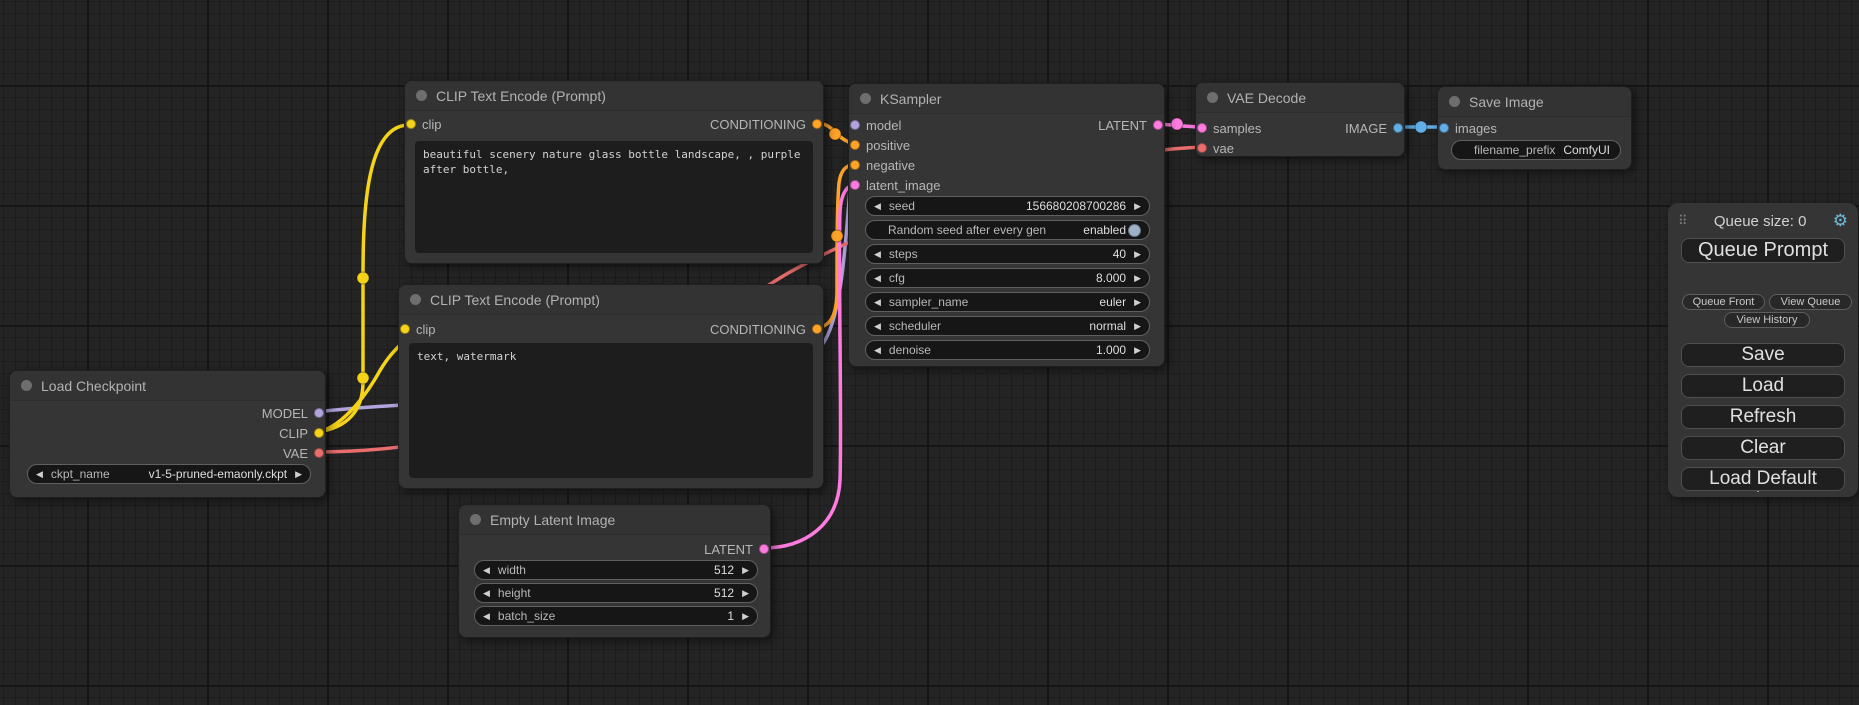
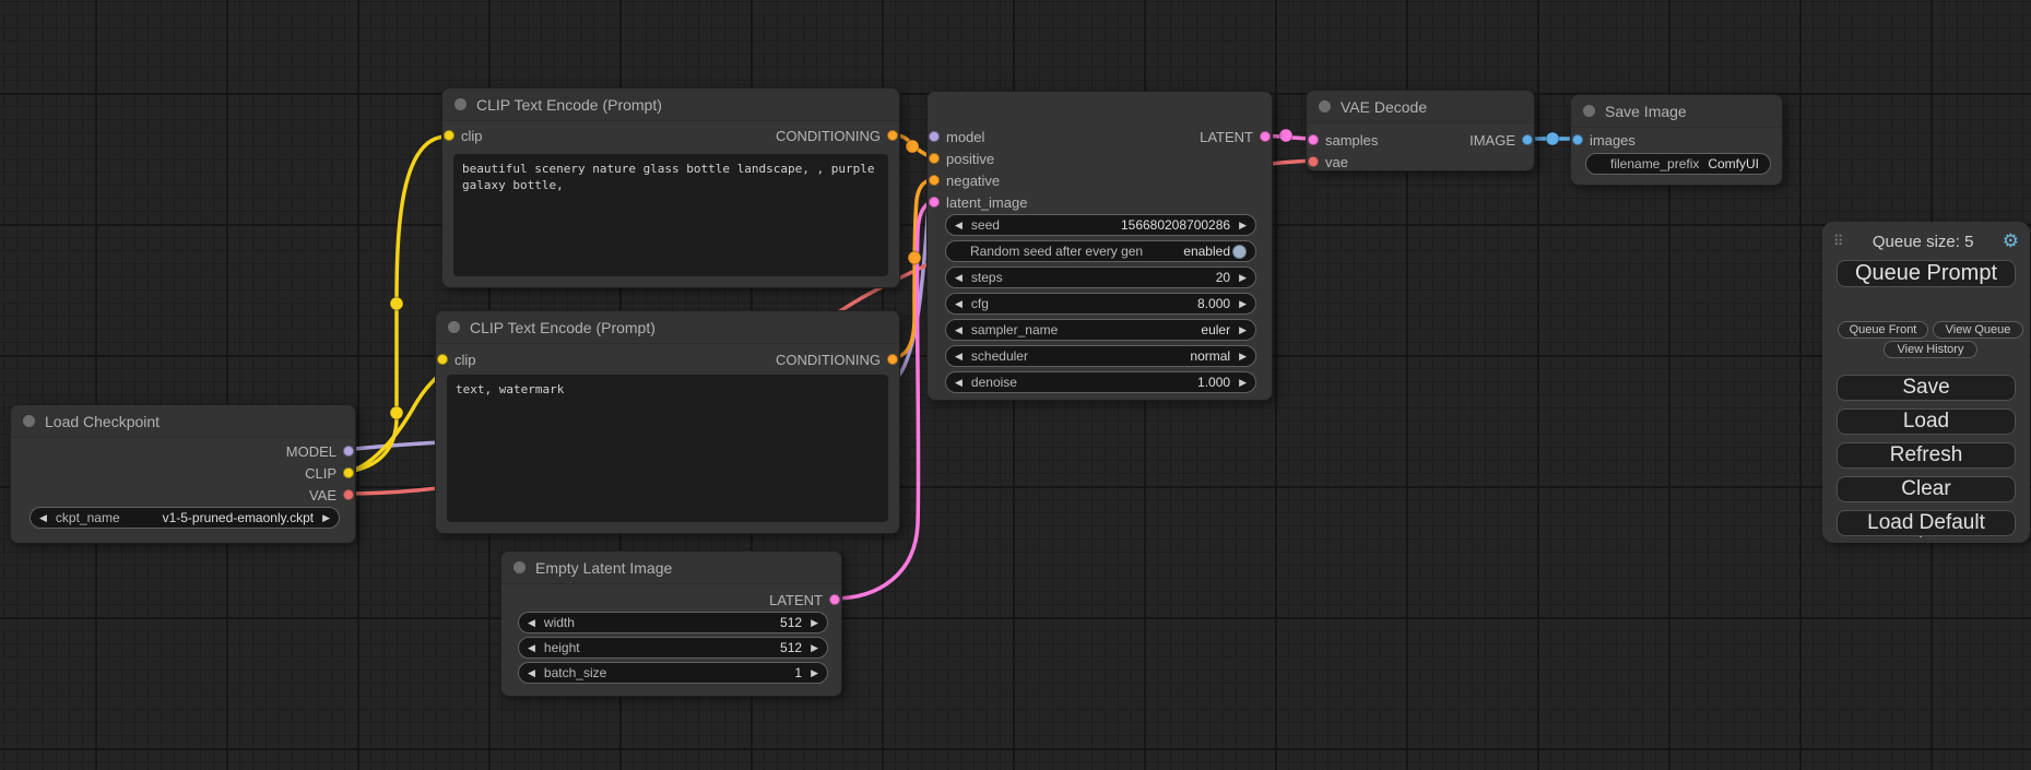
  Load Checkpoint
  MODEL
  CLIP
  VAE
  ◀
  ckpt_name
  v1-5-pruned-emaonly.ckpt
  ▶
  CLIP Text Encode (Prompt)
  clip
  CONDITIONING
- beautiful scenery nature glass bottle landscape, , purple after bottle,
+ beautiful scenery nature glass bottle landscape, , purple galaxy bottle,
  CLIP Text Encode (Prompt)
  clip
  CONDITIONING
  text, watermark
- KSampler
  model
  positive
  negative
  latent_image
  LATENT
  ◀
  seed
  156680208700286
  ▶
  Random seed after every gen
  enabled
  ◀
  steps
- 40
+ 20
  ▶
  ◀
  cfg
  8.000
  ▶
  ◀
  sampler_name
  euler
  ▶
  ◀
  scheduler
  normal
  ▶
  ◀
  denoise
  1.000
  ▶
  Empty Latent Image
  LATENT
  ◀
  width
  512
  ▶
  ◀
  height
  512
  ▶
  ◀
  batch_size
  1
  ▶
  VAE Decode
  samples
  vae
  IMAGE
  Save Image
  images
  filename_prefix
  ComfyUI
  ⠿
- Queue size: 0
+ Queue size: 5
  ⚙
  Queue Prompt
  Queue Front
  View Queue
  View History
  Save
  Load
  Refresh
  Clear
  Load Default
